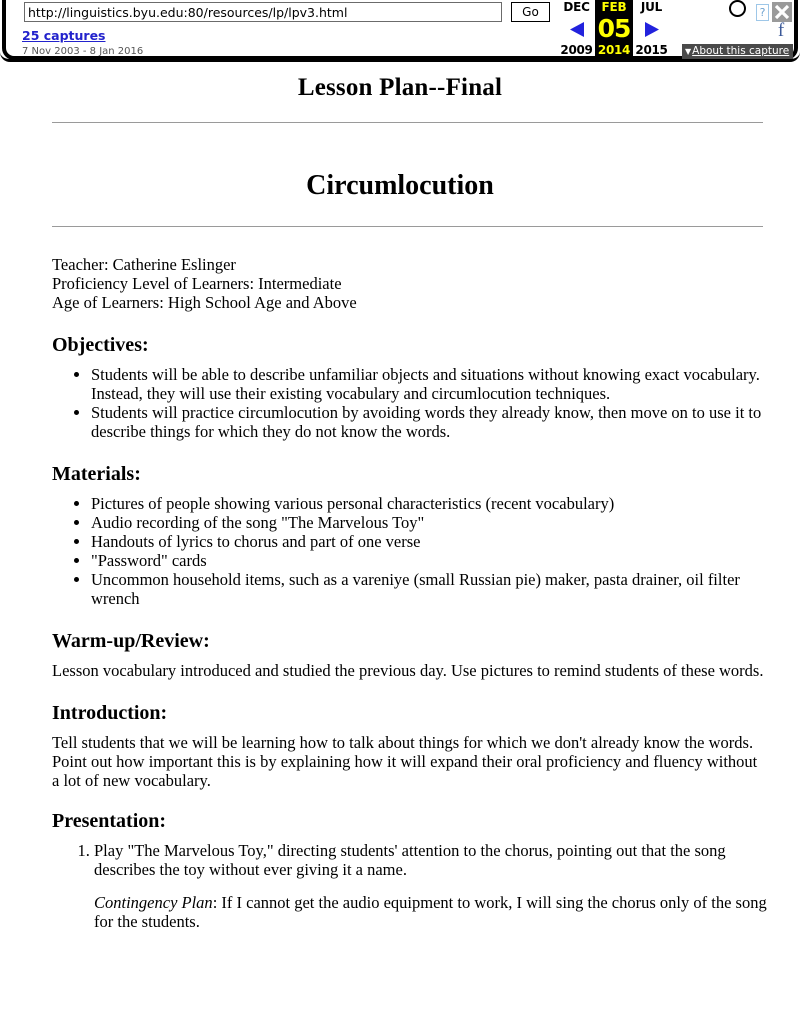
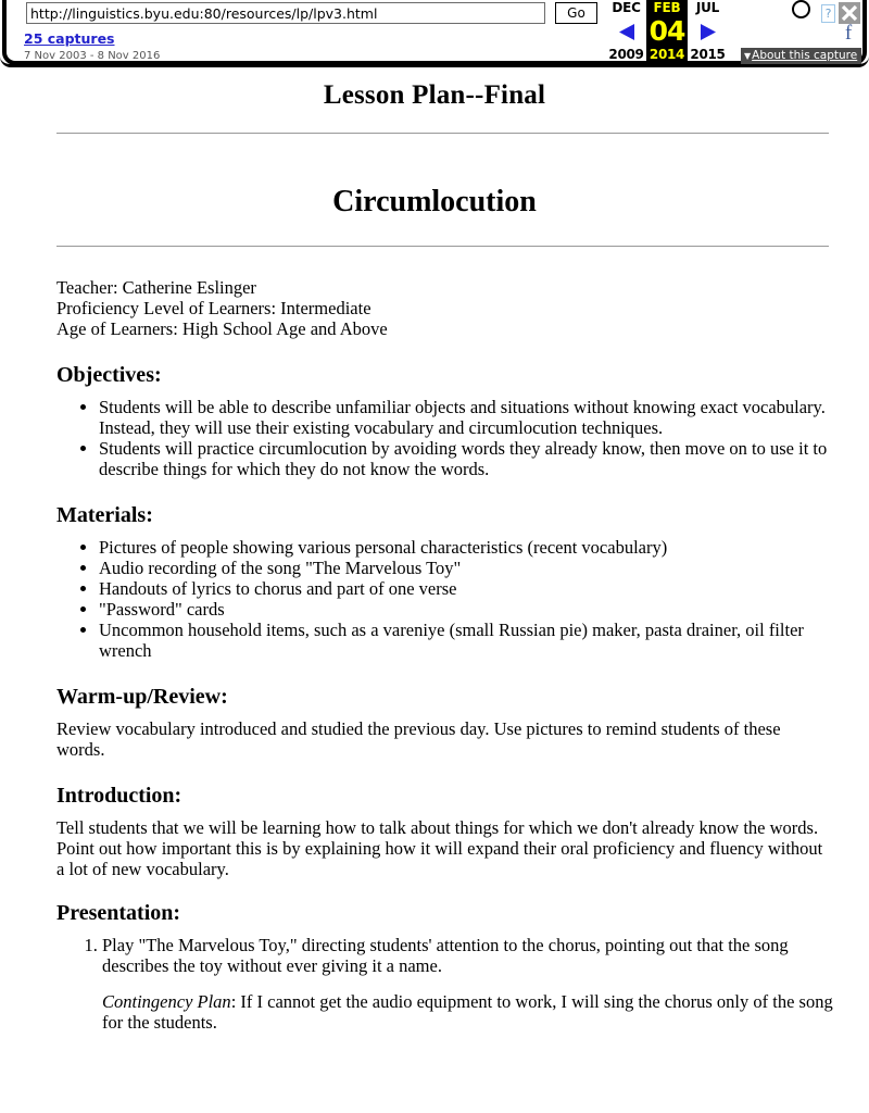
  http://linguistics.byu.edu:80/resources/lp/lpv3.html
  Go
  25 captures
- 7 Nov 2003 - 8 Jan 2016
+ 7 Nov 2003 - 8 Nov 2016
  DEC
  2009
  FEB
- 05
+ 04
  2014
  JUL
  2015
  ?
  f
  ▼About this capture
  Lesson Plan--Final
  Circumlocution
  Teacher: Catherine Eslinger
  Proficiency Level of Learners: Intermediate
  Age of Learners: High School Age and Above
  Objectives:
  Students will be able to describe unfamiliar objects and situations without knowing exact vocabulary. Instead, they will use their existing vocabulary and circumlocution techniques.
  Students will practice circumlocution by avoiding words they already know, then move on to use it to describe things for which they do not know the words.
  Materials:
  Pictures of people showing various personal characteristics (recent vocabulary)
  Audio recording of the song "The Marvelous Toy"
  Handouts of lyrics to chorus and part of one verse
  "Password" cards
  Uncommon household items, such as a vareniye (small Russian pie) maker, pasta drainer, oil filter wrench
  Warm-up/Review:
- Lesson vocabulary introduced and studied the previous day. Use pictures to remind students of these words.
+ Review vocabulary introduced and studied the previous day. Use pictures to remind students of these words.
  Introduction:
  Tell students that we will be learning how to talk about things for which we don't already know the words. Point out how important this is by explaining how it will expand their oral proficiency and fluency without a lot of new vocabulary.
  Presentation:
  Play "The Marvelous Toy," directing students' attention to the chorus, pointing out that the song describes the toy without ever giving it a name.
  Contingency Plan: If I cannot get the audio equipment to work, I will sing the chorus only of the song for the students.
